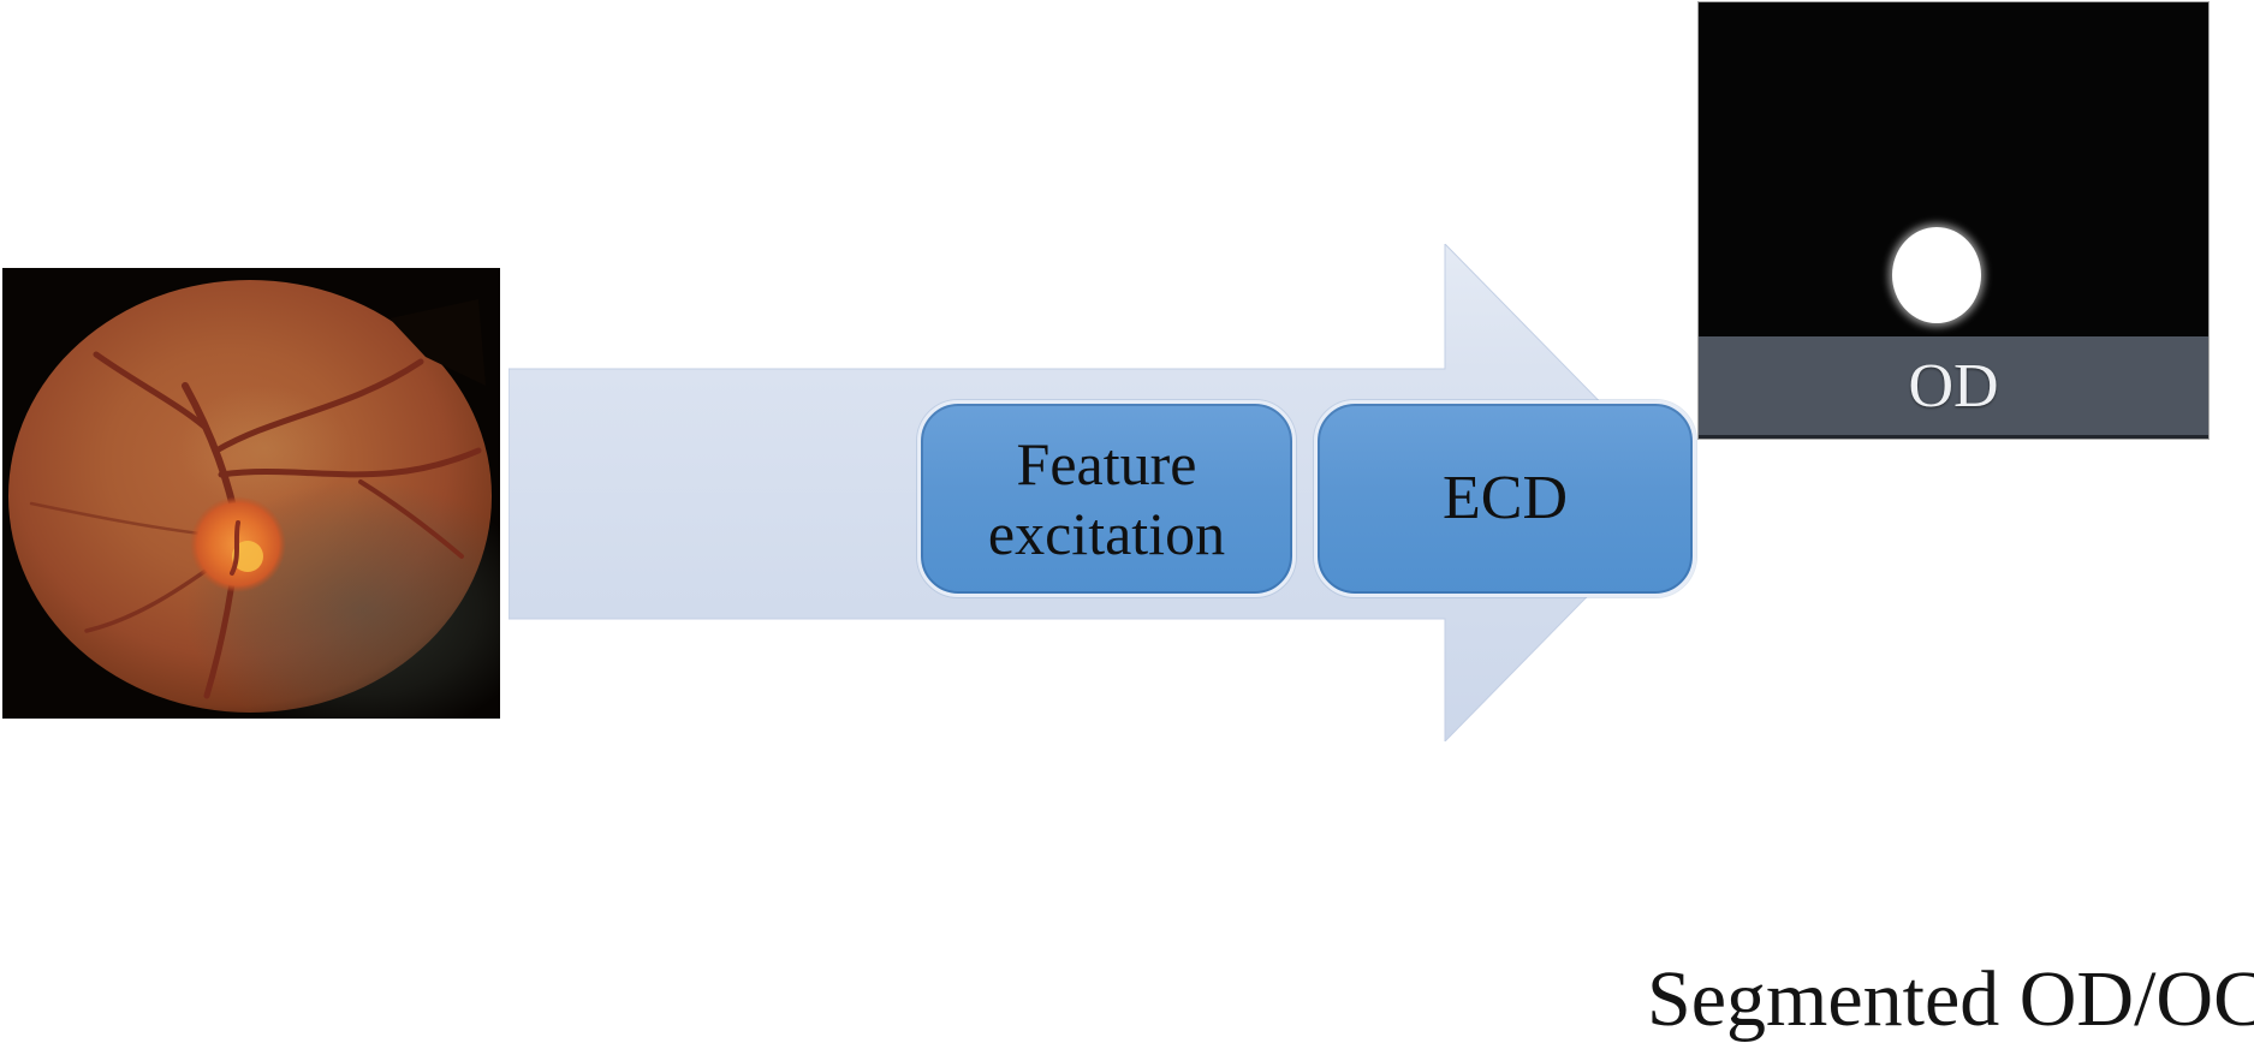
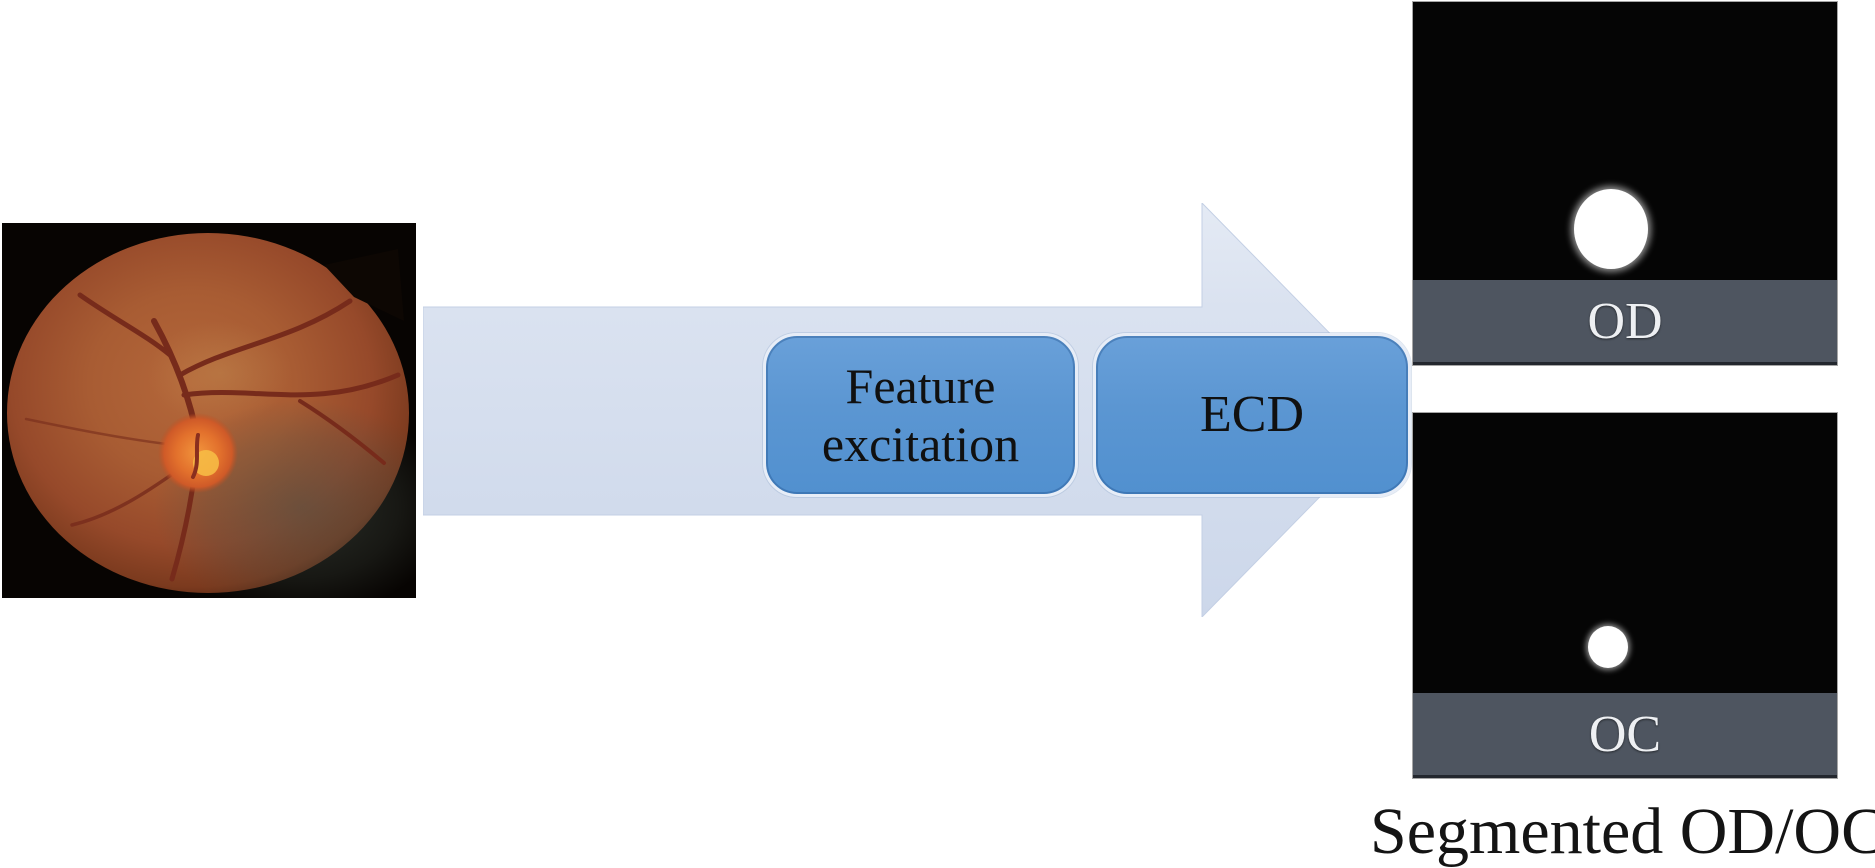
  Feature
  excitation
  ECD
  OD
+ OC
  Segmented OD/OC
